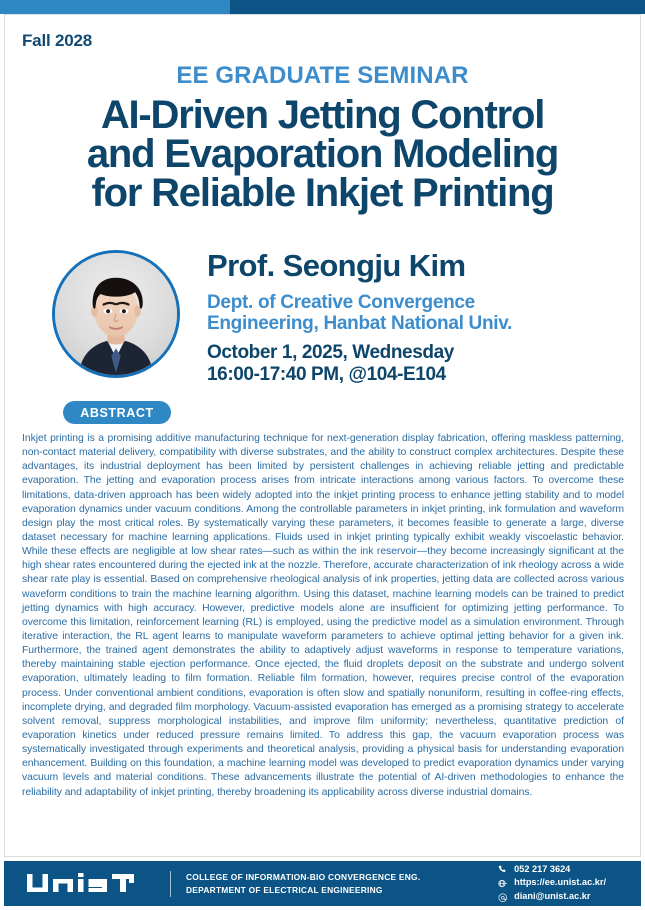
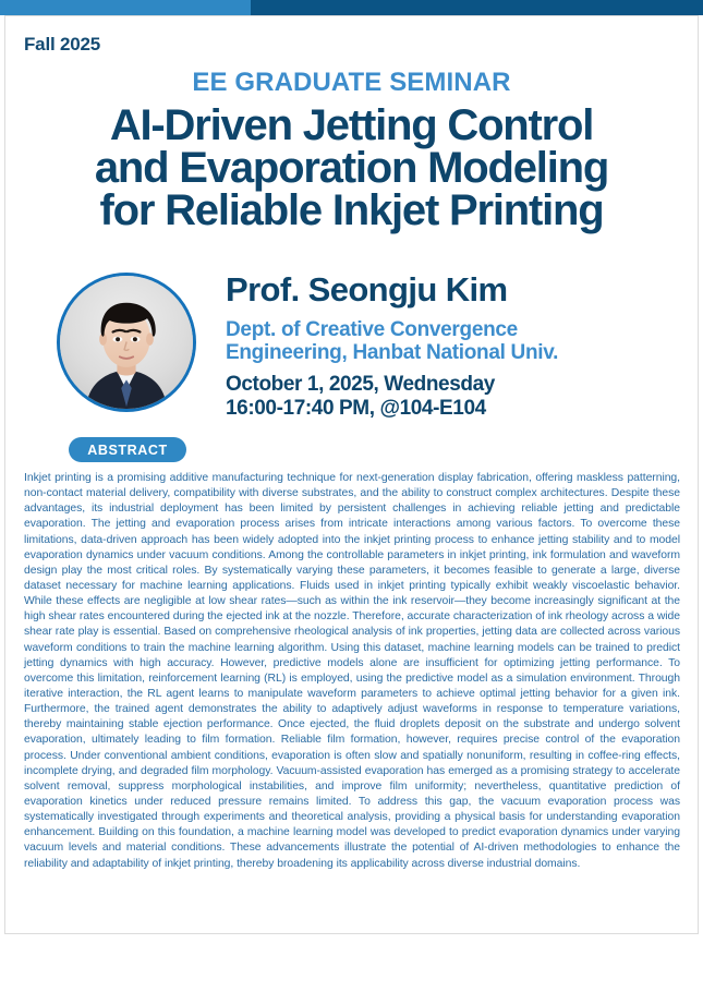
- Fall 2028
+ Fall 2025
  EE GRADUATE SEMINAR
  AI-Driven Jetting Control
  and Evaporation Modeling
  for Reliable Inkjet Printing
  Prof. Seongju Kim
  Dept. of Creative Convergence
  Engineering, Hanbat National Univ.
  October 1, 2025, Wednesday
  16:00-17:40 PM, @104-E104
  ABSTRACT
  Inkjet printing is a promising additive manufacturing technique for next-generation display fabrication, offering maskless patterning, non-contact material delivery, compatibility with diverse substrates, and the ability to construct complex architectures. Despite these advantages, its industrial deployment has been limited by persistent challenges in achieving reliable jetting and predictable evaporation. The jetting and evaporation process arises from intricate interactions among various factors. To overcome these limitations, data-driven approach has been widely adopted into the inkjet printing process to enhance jetting stability and to model evaporation dynamics under vacuum conditions. Among the controllable parameters in inkjet printing, ink formulation and waveform design play the most critical roles. By systematically varying these parameters, it becomes feasible to generate a large, diverse dataset necessary for machine learning applications. Fluids used in inkjet printing typically exhibit weakly viscoelastic behavior. While these effects are negligible at low shear rates—such as within the ink reservoir—they become increasingly significant at the high shear rates encountered during the ejected ink at the nozzle. Therefore, accurate characterization of ink rheology across a wide shear rate play is essential. Based on comprehensive rheological analysis of ink properties, jetting data are collected across various waveform conditions to train the machine learning algorithm. Using this dataset, machine learning models can be trained to predict jetting dynamics with high accuracy. However, predictive models alone are insufficient for optimizing jetting performance. To overcome this limitation, reinforcement learning (RL) is employed, using the predictive model as a simulation environment. Through iterative interaction, the RL agent learns to manipulate waveform parameters to achieve optimal jetting behavior for a given ink. Furthermore, the trained agent demonstrates the ability to adaptively adjust waveforms in response to temperature variations, thereby maintaining stable ejection performance. Once ejected, the fluid droplets deposit on the substrate and undergo solvent evaporation, ultimately leading to film formation. Reliable film formation, however, requires precise control of the evaporation process. Under conventional ambient conditions, evaporation is often slow and spatially nonuniform, resulting in coffee-ring effects, incomplete drying, and degraded film morphology. Vacuum-assisted evaporation has emerged as a promising strategy to accelerate solvent removal, suppress morphological instabilities, and improve film uniformity; nevertheless, quantitative prediction of evaporation kinetics under reduced pressure remains limited. To address this gap, the vacuum evaporation process was systematically investigated through experiments and theoretical analysis, providing a physical basis for understanding evaporation enhancement. Building on this foundation, a machine learning model was developed to predict evaporation dynamics under varying vacuum levels and material conditions. These advancements illustrate the potential of AI-driven methodologies to enhance the reliability and adaptability of inkjet printing, thereby broadening its applicability across diverse industrial domains.
- COLLEGE OF INFORMATION-BIO CONVERGENCE ENG.
- DEPARTMENT OF ELECTRICAL ENGINEERING
- 052 217 3624
- https://ee.unist.ac.kr/
- diani@unist.ac.kr
